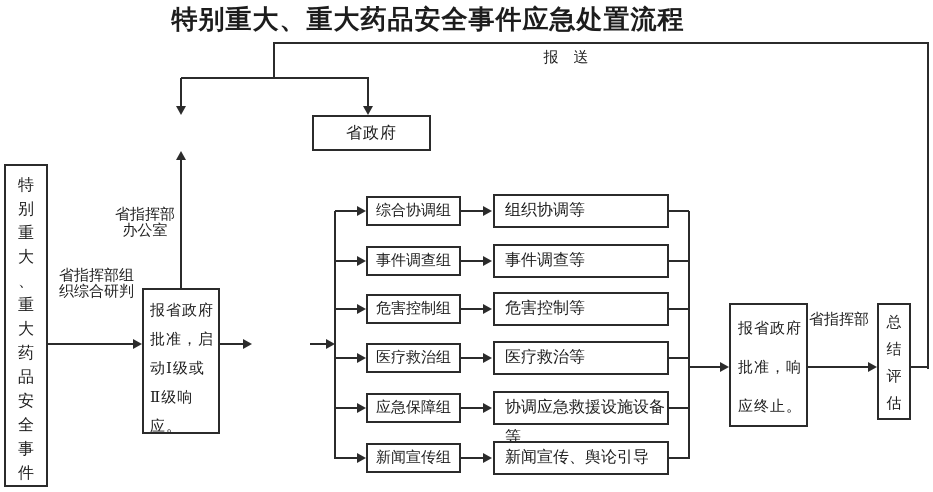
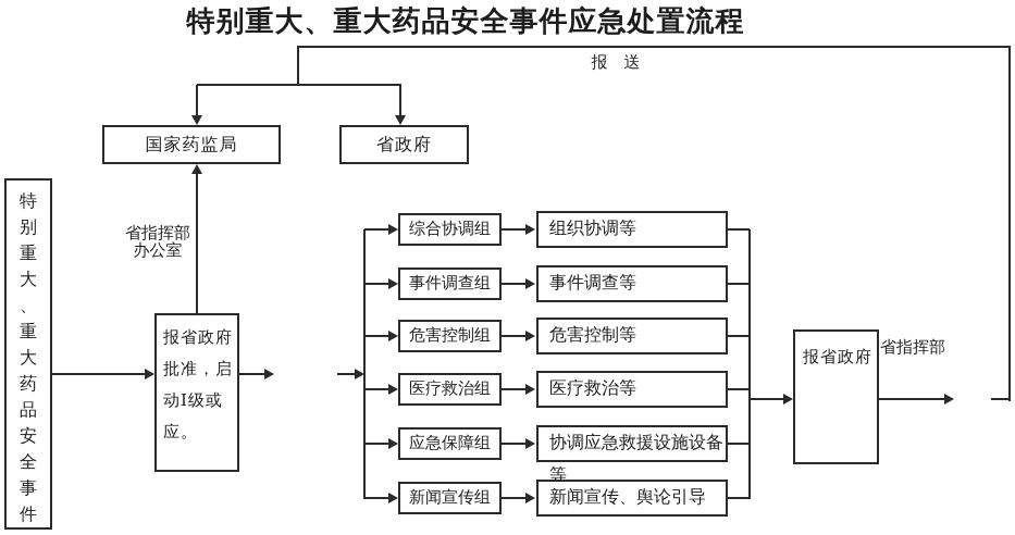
  特别重大、重大药品安全事件应急处置流程
  报 送
  省指挥部
  办公室
  特
  别
  重
  大
  、
  重
  大
  药
  品
  安
  全
  事
  件
+ 国家药监局
  省政府
- 省指挥部组
- 织综合研判
  报省政府
  批准，启
  动Ⅰ级或
- Ⅱ级响
  应。
  综合协调组
  组织协调等
  事件调查组
  事件调查等
  危害控制组
  危害控制等
  医疗救治组
  医疗救治等
  应急保障组
  协调应急救援设施设备等
  新闻宣传组
  新闻宣传、舆论引导
  报省政府
- 批准，响
- 应终止。
  省指挥部
- 总
- 结
- 评
- 估
